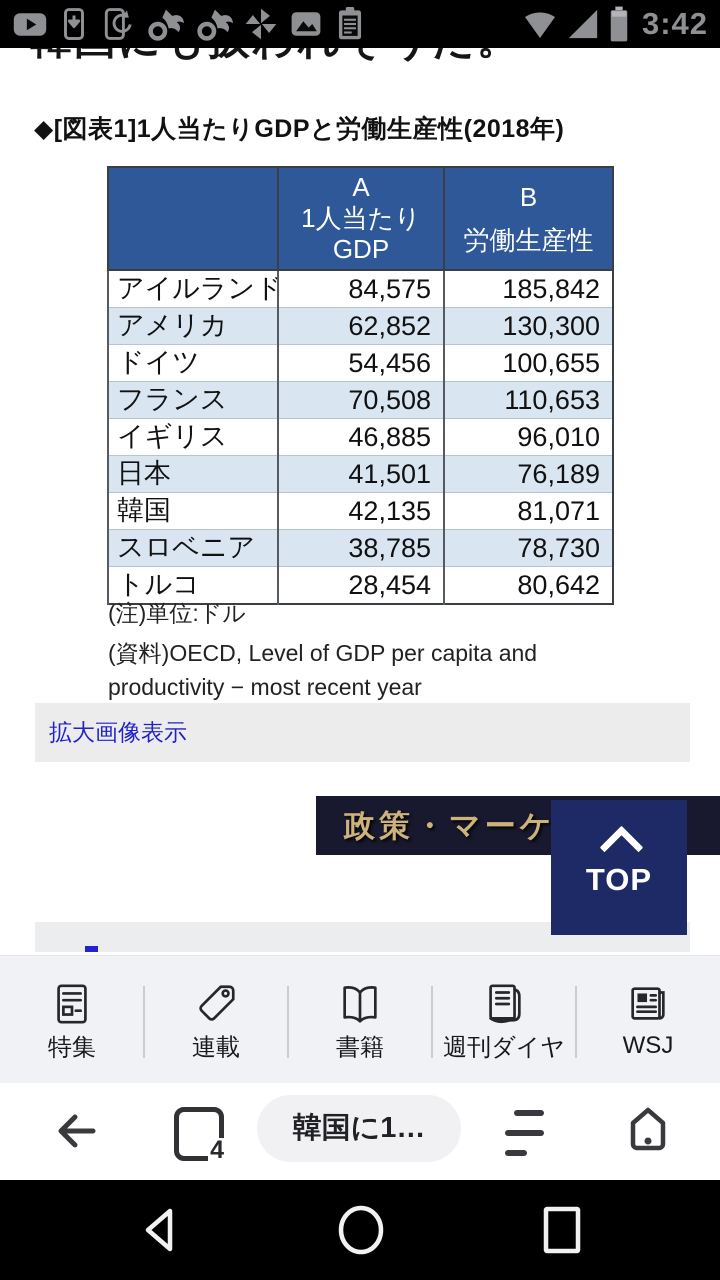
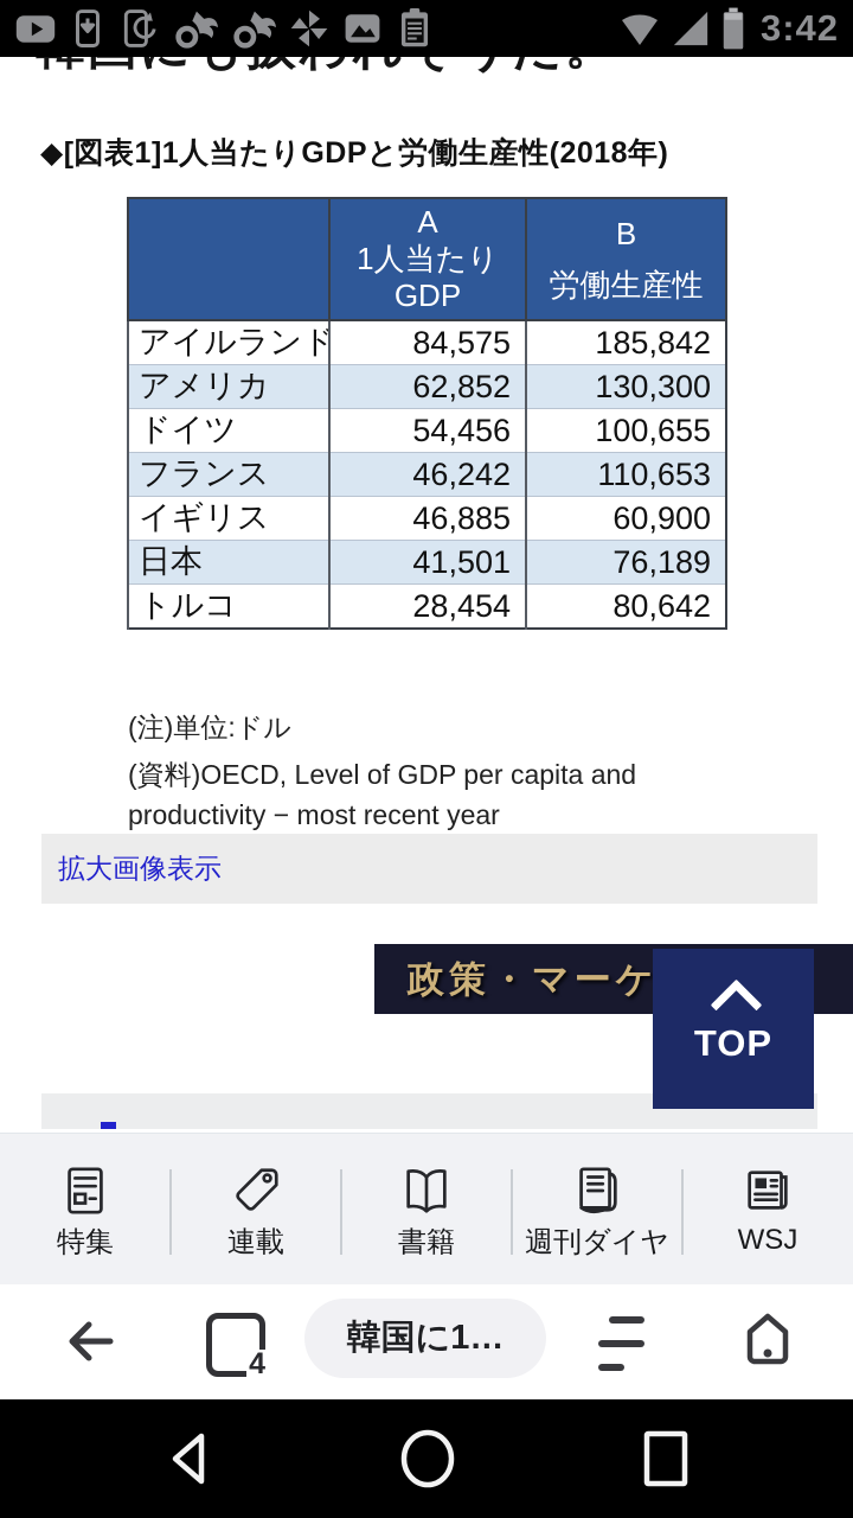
  3:42
  ◆[図表1]1人当たりGDPと労働生産性(2018年)
  	A 1人当たり GDP	B 労働生産性
  アイルランド	84,575	185,842
  アメリカ	62,852	130,300
  ドイツ	54,456	100,655
- フランス	70,508	110,653
+ フランス	46,242	110,653
- イギリス	46,885	96,010
+ イギリス	46,885	60,900
  日本	41,501	76,189
- 韓国	42,135	81,071
- スロベニア	38,785	78,730
  トルコ	28,454	80,642
  (注)単位:ドル
  (資料)OECD, Level of GDP per capita and
  productivity − most recent year
  拡大画像表示
  政策・マーケ
  TOP
  特集
  連載
  書籍
  週刊ダイヤ
  WSJ
  4
  韓国に1…
